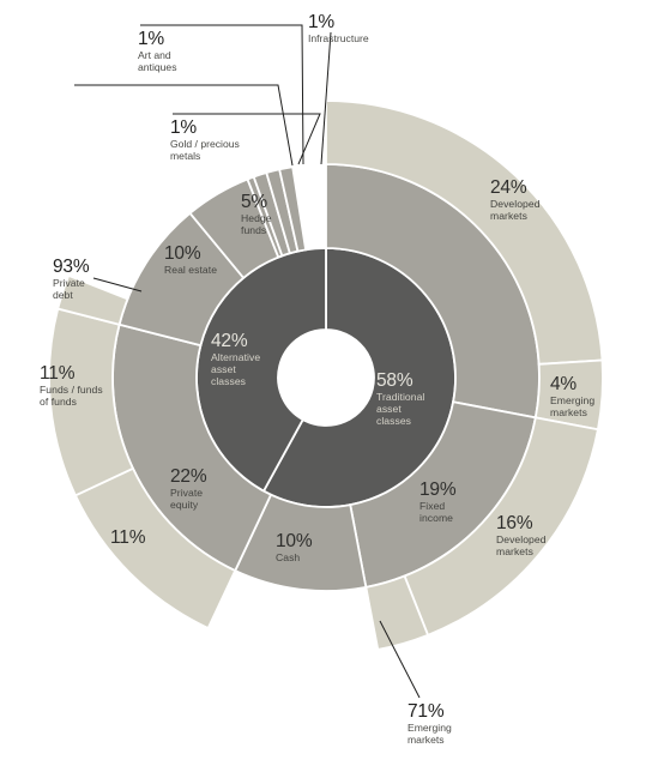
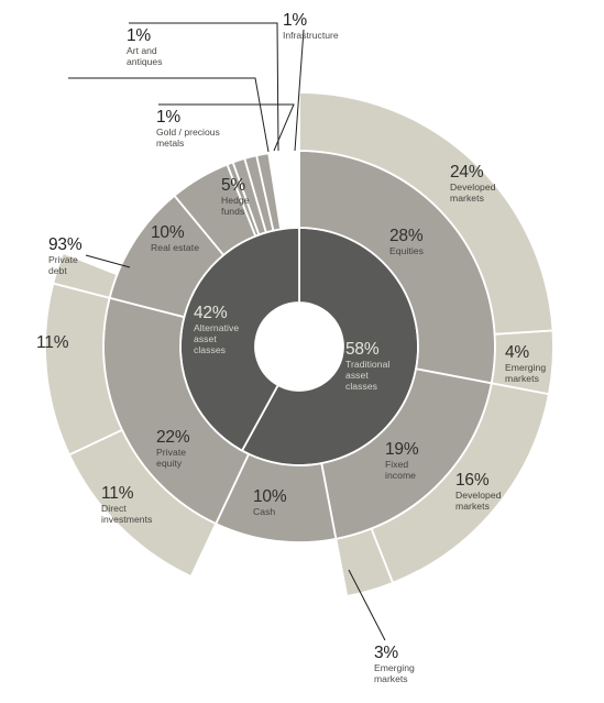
  42%
  Alternative
  asset
  classes
  58%
  Traditional
  asset
  classes
+ 28%
+ Equities
  19%
  Fixed
  income
  10%
  Cash
  22%
  Private
  equity
  10%
  Real estate
  5%
  Hedge
  funds
  24%
  Developed
  markets
  4%
  Emerging
  markets
  16%
  Developed
  markets
  11%
- Funds / funds
- of funds
  11%
+ Direct
+ investments
  1%
  Gold / precious
  metals
  1%
  Art and
  antiques
  1%
  Infrastructure
  93%
  Private
  debt
- 71%
+ 3%
  Emerging
  markets
